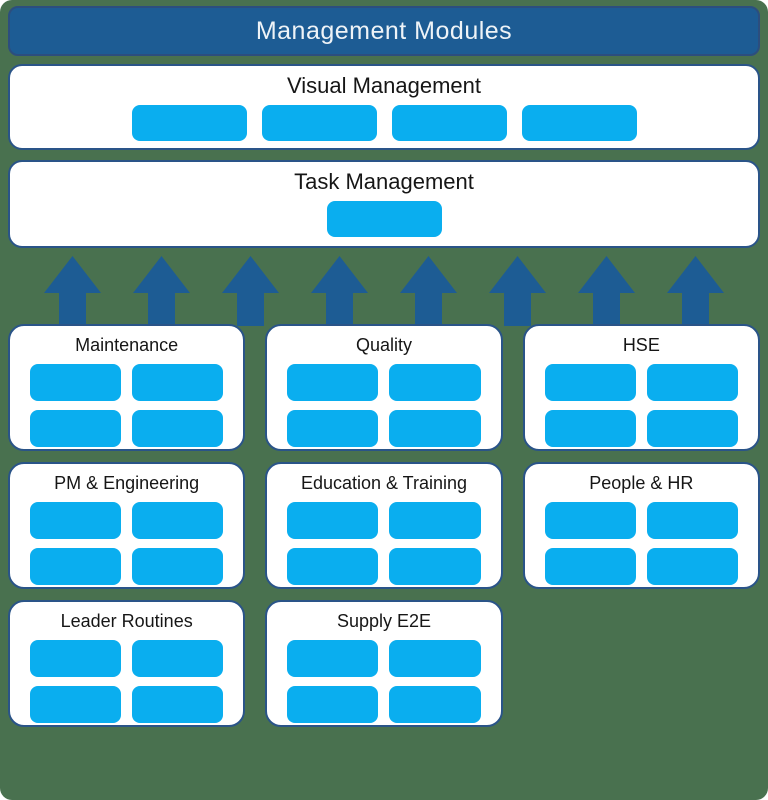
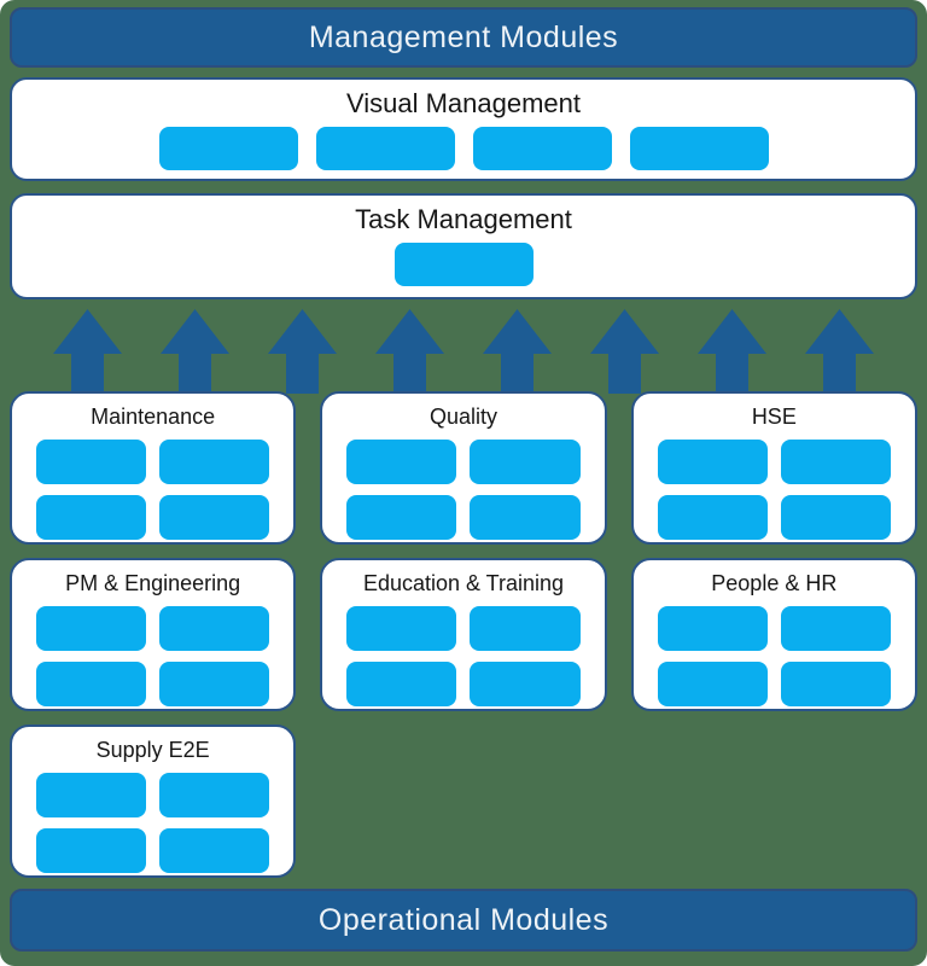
  Management Modules
  Visual Management
  Task Management
  Maintenance
  Quality
  HSE
  PM & Engineering
  Education & Training
  People & HR
- Leader Routines
  Supply E2E
+ Operational Modules
